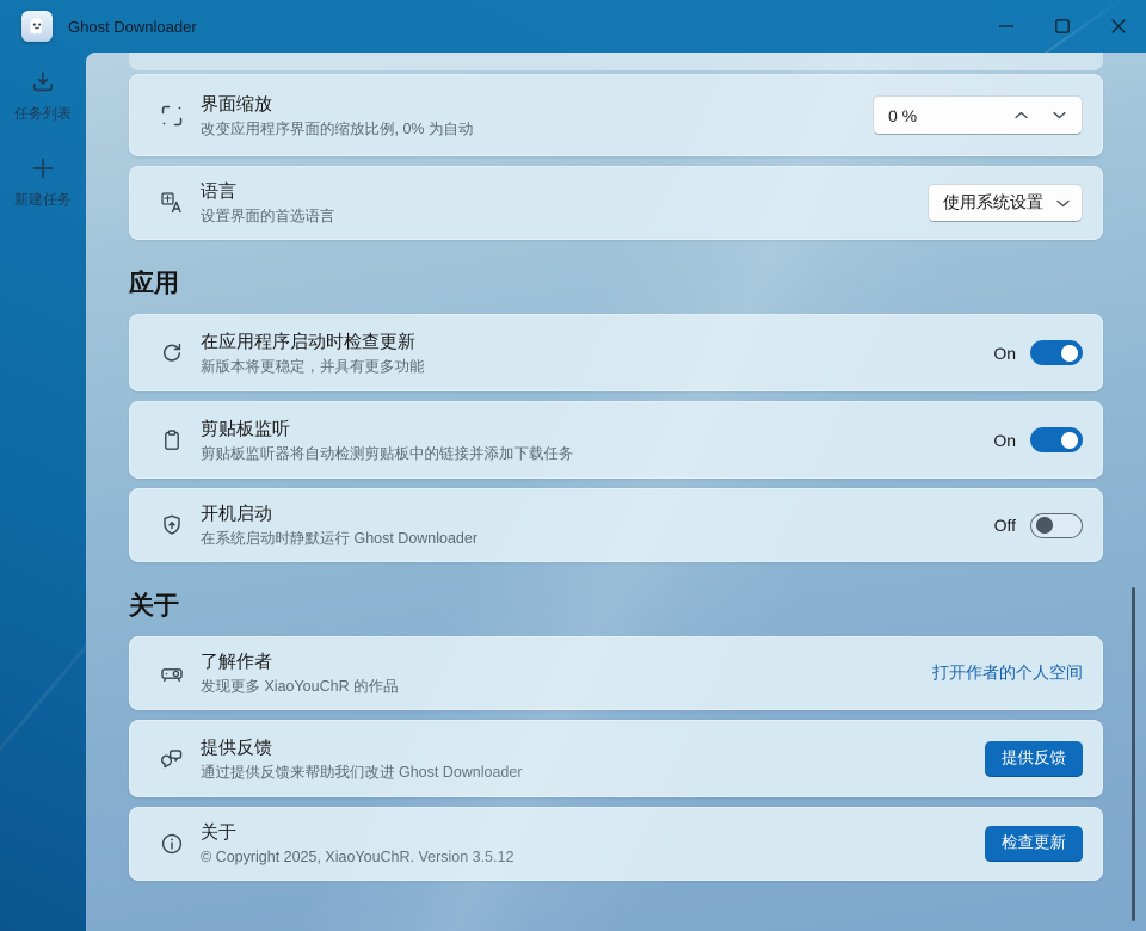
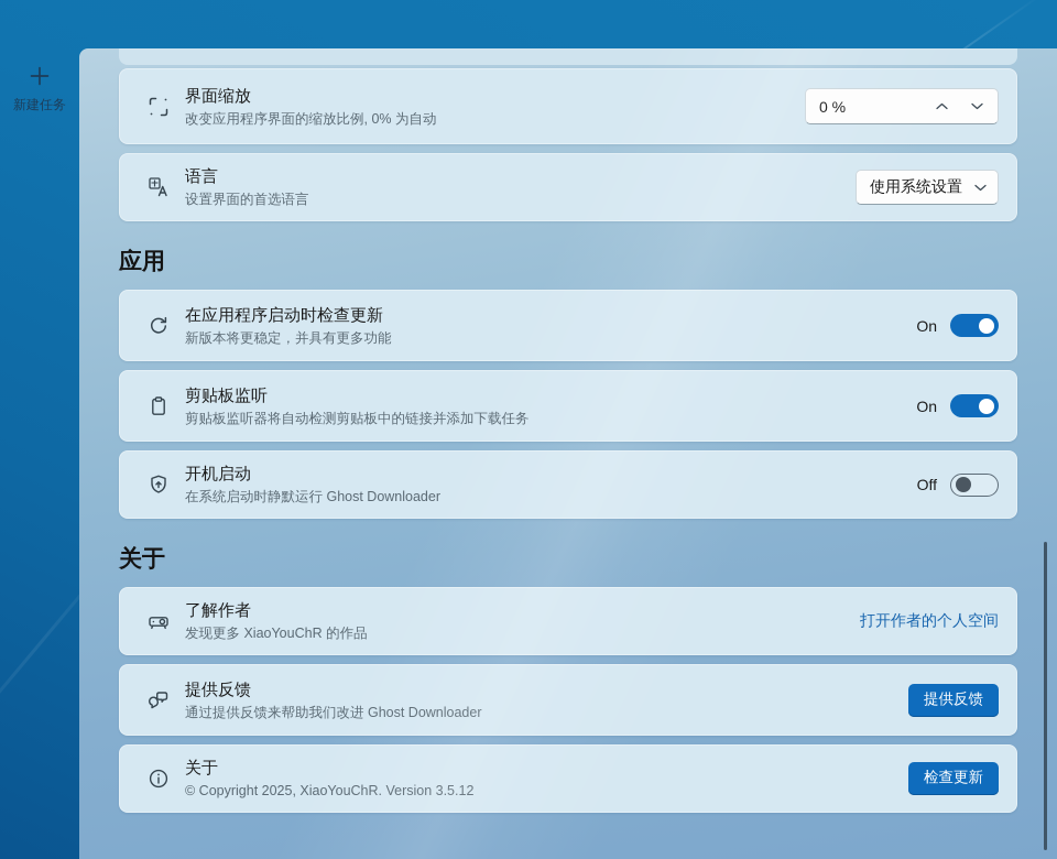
- Ghost Downloader
- 任务列表
  新建任务
